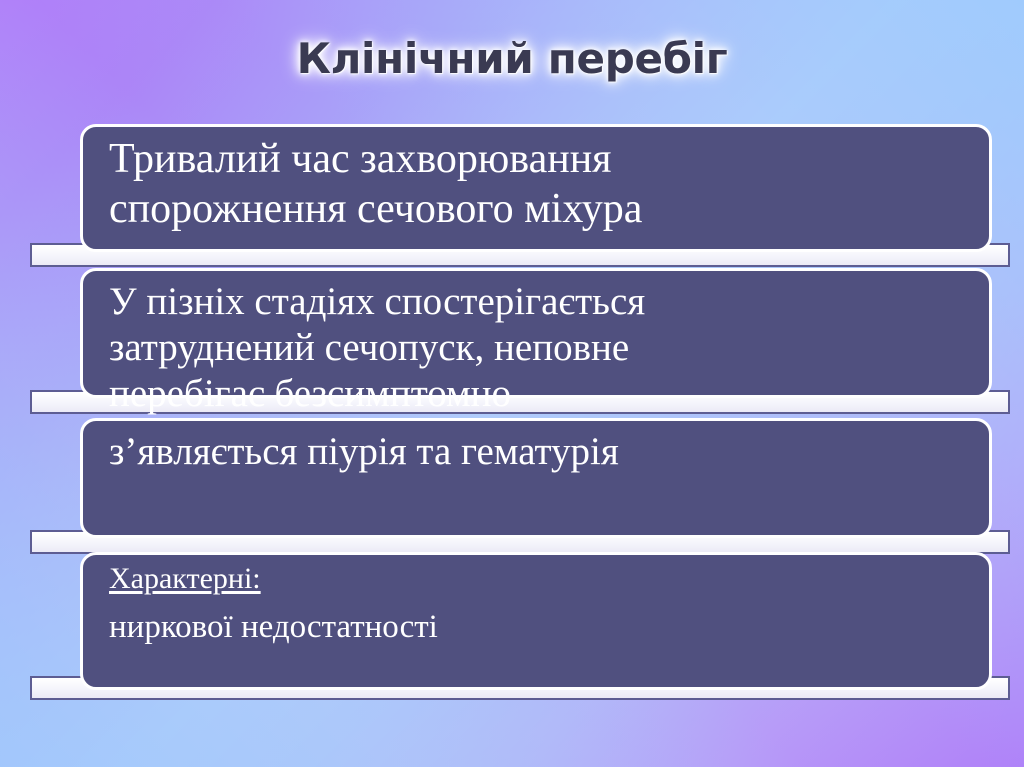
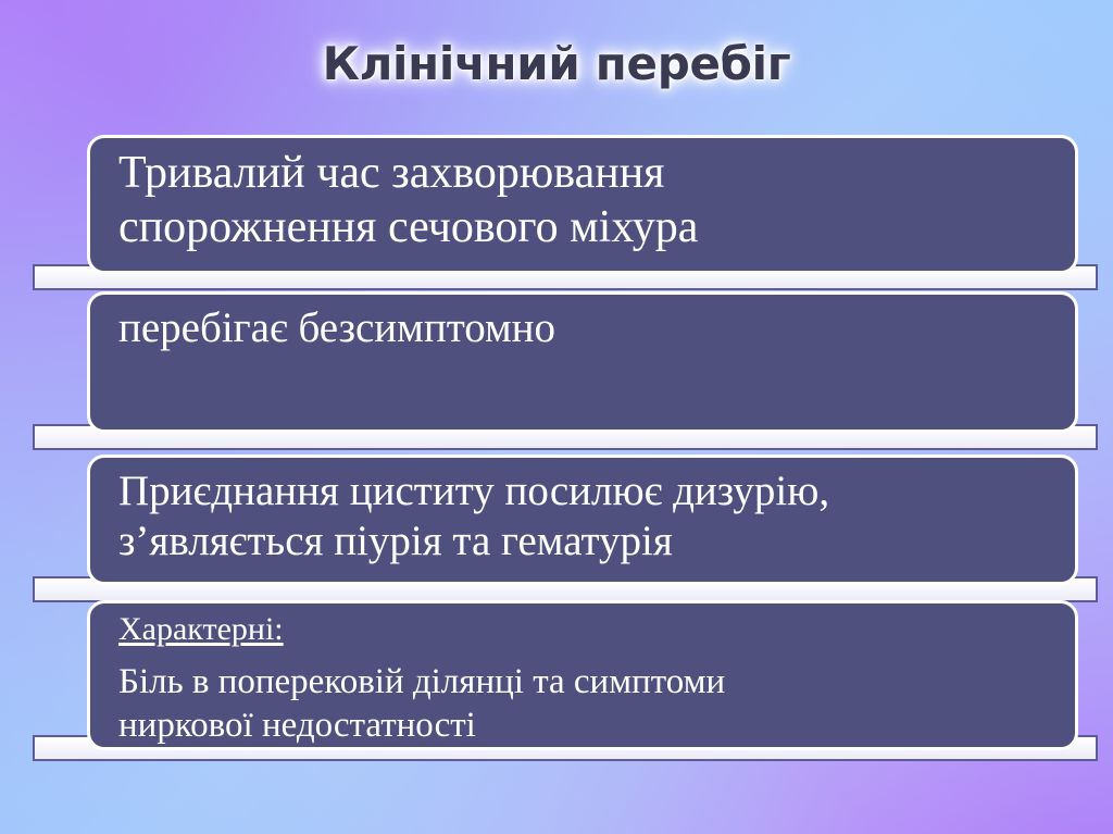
  Клінічний перебіг
  Тривалий час захворювання
  спорожнення сечового міхура
- У пізніх стадіях спостерігається
- затруднений сечопуск, неповне
  перебігає безсимптомно
+ Приєднання циститу посилює дизурію,
  з’являється піурія та гематурія
  Характерні:
+ Біль в поперековій ділянці та симптоми
  ниркової недостатності
